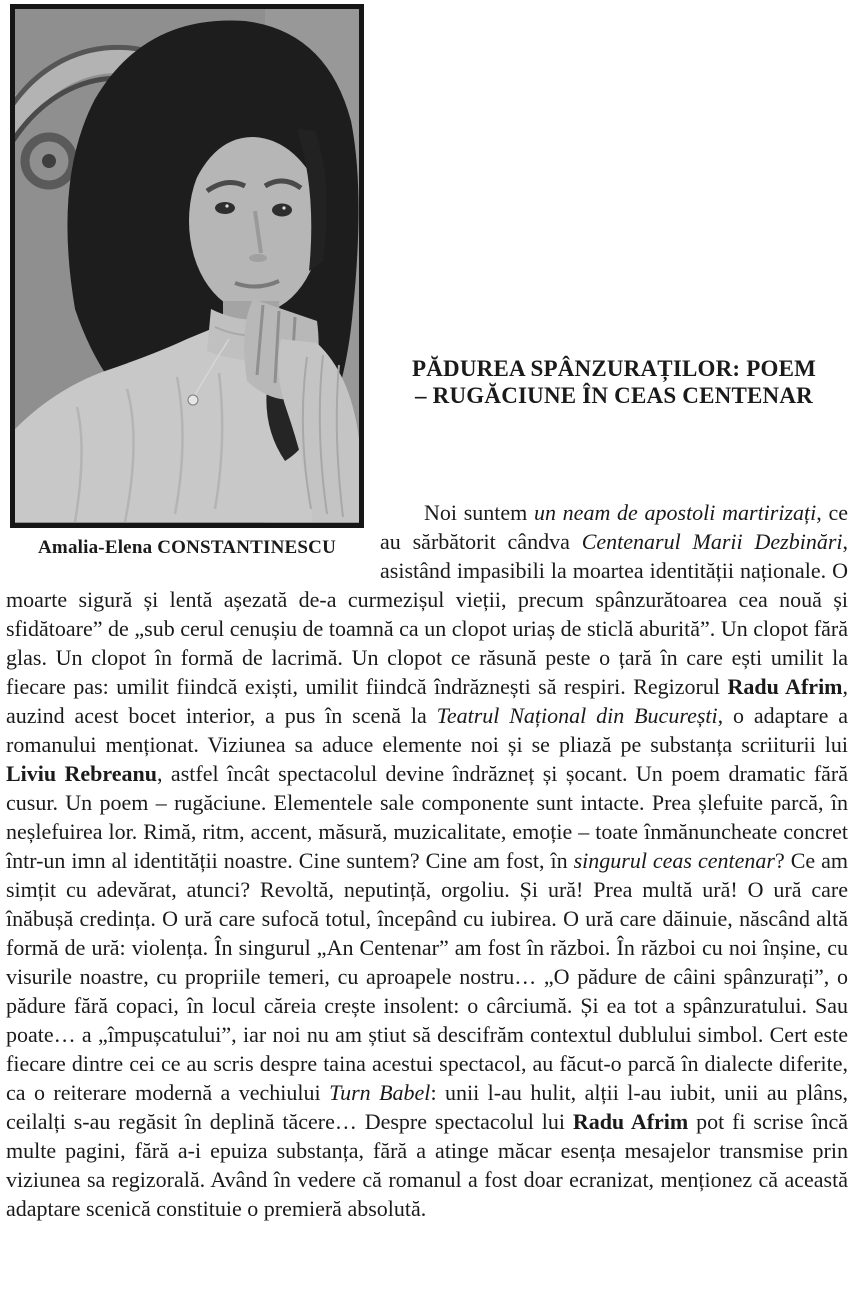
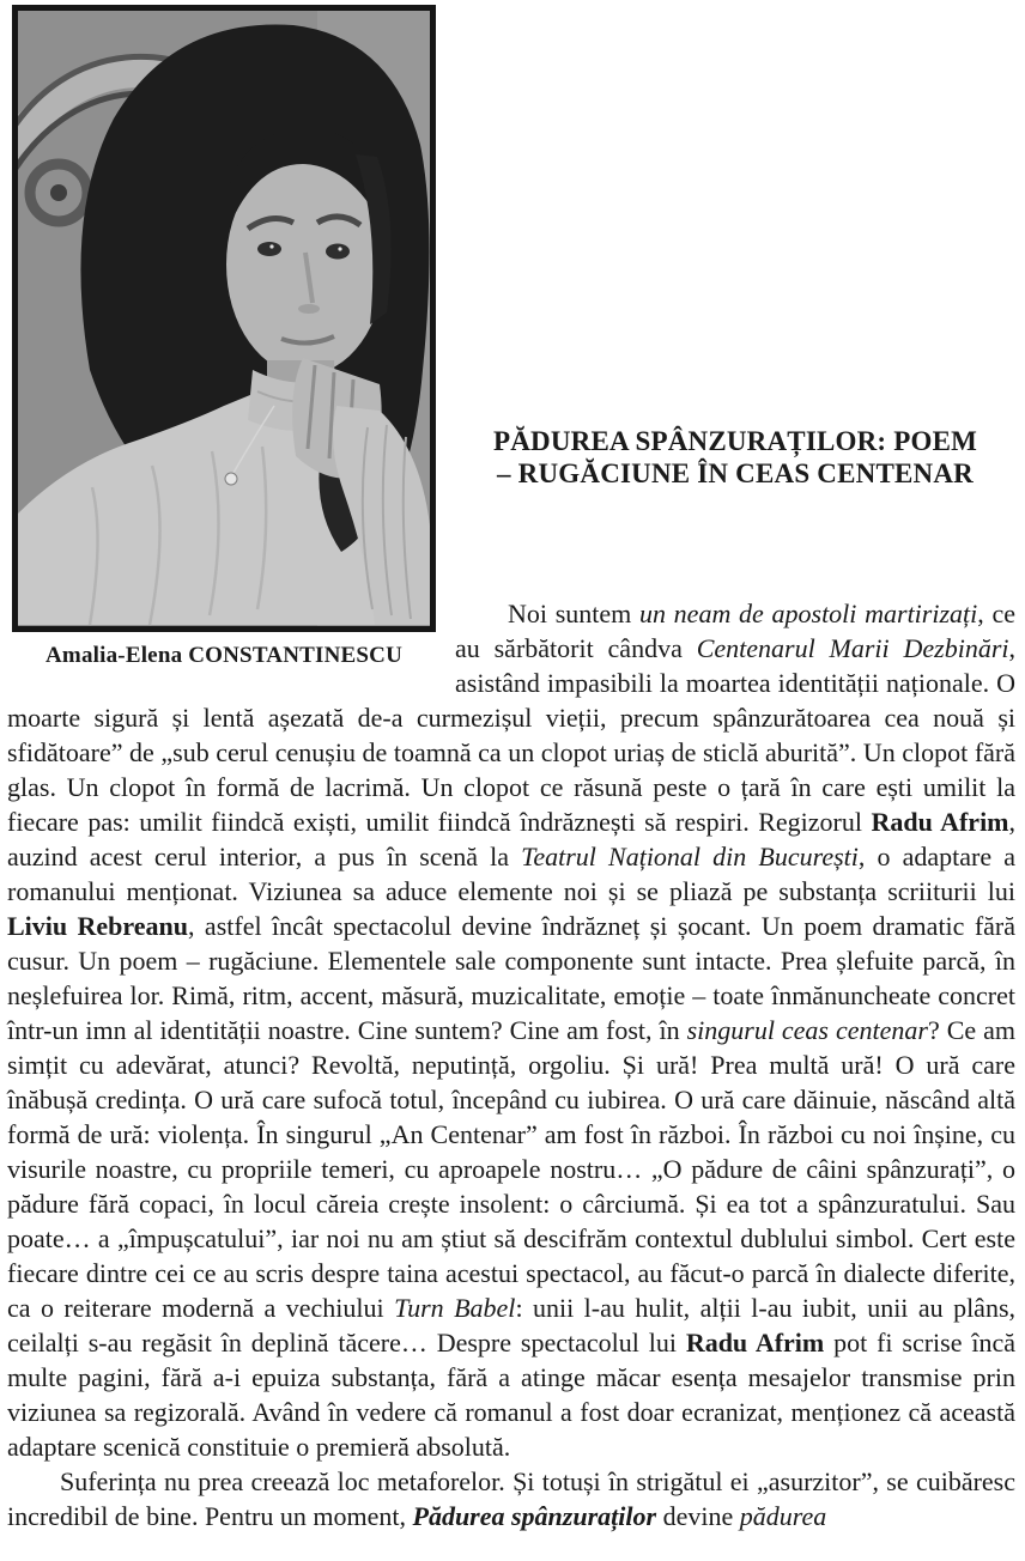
  Amalia-Elena CONSTANTINESCU
  PĂDUREA SPÂNZURAȚILOR: POEM
  – RUGĂCIUNE ÎN CEAS CENTENAR
- Noi suntem un neam de apostoli martirizați, ce au sărbătorit cândva Centenarul Marii Dezbinări, asistând impasibili la moartea identității naționale. O moarte sigură și lentă așezată de-a curmezișul vieții, precum spânzurătoarea cea nouă și sfidătoare” de „sub cerul cenușiu de toamnă ca un clopot uriaș de sticlă aburită”. Un clopot fără glas. Un clopot în formă de lacrimă. Un clopot ce răsună peste o țară în care ești umilit la fiecare pas: umilit fiindcă exiști, umilit fiindcă îndrăznești să respiri. Regizorul Radu Afrim, auzind acest bocet interior, a pus în scenă la Teatrul Național din București, o adaptare a romanului menționat. Viziunea sa aduce elemente noi și se pliază pe substanța scriiturii lui Liviu Rebreanu, astfel încât spectacolul devine îndrăzneț și șocant. Un poem dramatic fără cusur. Un poem – rugăciune. Elementele sale componente sunt intacte. Prea șlefuite parcă, în neșlefuirea lor. Rimă, ritm, accent, măsură, muzicalitate, emoție – toate înmănuncheate concret într-un imn al identității noastre. Cine suntem? Cine am fost, în singurul ceas centenar? Ce am simțit cu adevărat, atunci? Revoltă, neputință, orgoliu. Și ură! Prea multă ură! O ură care înăbușă credința. O ură care sufocă totul, începând cu iubirea. O ură care dăinuie, născând altă formă de ură: violența. În singurul „An Centenar” am fost în război. În război cu noi înșine, cu visurile noastre, cu propriile temeri, cu aproapele nostru… „O pădure de câini spânzurați”, o pădure fără copaci, în locul căreia crește insolent: o cârciumă. Și ea tot a spânzuratului. Sau poate… a „împușcatului”, iar noi nu am știut să descifrăm contextul dublului simbol. Cert este fiecare dintre cei ce au scris despre taina acestui spectacol, au făcut-o parcă în dialecte diferite, ca o reiterare modernă a vechiului Turn Babel: unii l-au hulit, alții l-au iubit, unii au plâns, ceilalți s-au regăsit în deplină tăcere… Despre spectacolul lui Radu Afrim pot fi scrise încă multe pagini, fără a-i epuiza substanța, fără a atinge măcar esența mesajelor transmise prin viziunea sa regizorală. Având în vedere că romanul a fost doar ecranizat, menționez că această adaptare scenică constituie o premieră absolută.
+ Noi suntem un neam de apostoli martirizați, ce au sărbătorit cândva Centenarul Marii Dezbinări, asistând impasibili la moartea identității naționale. O moarte sigură și lentă așezată de-a curmezișul vieții, precum spânzurătoarea cea nouă și sfidătoare” de „sub cerul cenușiu de toamnă ca un clopot uriaș de sticlă aburită”. Un clopot fără glas. Un clopot în formă de lacrimă. Un clopot ce răsună peste o țară în care ești umilit la fiecare pas: umilit fiindcă exiști, umilit fiindcă îndrăznești să respiri. Regizorul Radu Afrim, auzind acest cerul interior, a pus în scenă la Teatrul Național din București, o adaptare a romanului menționat. Viziunea sa aduce elemente noi și se pliază pe substanța scriiturii lui Liviu Rebreanu, astfel încât spectacolul devine îndrăzneț și șocant. Un poem dramatic fără cusur. Un poem – rugăciune. Elementele sale componente sunt intacte. Prea șlefuite parcă, în neșlefuirea lor. Rimă, ritm, accent, măsură, muzicalitate, emoție – toate înmănuncheate concret într-un imn al identității noastre. Cine suntem? Cine am fost, în singurul ceas centenar? Ce am simțit cu adevărat, atunci? Revoltă, neputință, orgoliu. Și ură! Prea multă ură! O ură care înăbușă credința. O ură care sufocă totul, începând cu iubirea. O ură care dăinuie, născând altă formă de ură: violența. În singurul „An Centenar” am fost în război. În război cu noi înșine, cu visurile noastre, cu propriile temeri, cu aproapele nostru… „O pădure de câini spânzurați”, o pădure fără copaci, în locul căreia crește insolent: o cârciumă. Și ea tot a spânzuratului. Sau poate… a „împușcatului”, iar noi nu am știut să descifrăm contextul dublului simbol. Cert este fiecare dintre cei ce au scris despre taina acestui spectacol, au făcut-o parcă în dialecte diferite, ca o reiterare modernă a vechiului Turn Babel: unii l-au hulit, alții l-au iubit, unii au plâns, ceilalți s-au regăsit în deplină tăcere… Despre spectacolul lui Radu Afrim pot fi scrise încă multe pagini, fără a-i epuiza substanța, fără a atinge măcar esența mesajelor transmise prin viziunea sa regizorală. Având în vedere că romanul a fost doar ecranizat, menționez că această adaptare scenică constituie o premieră absolută.
+ Suferința nu prea creează loc metaforelor. Și totuși în strigătul ei „asurzitor”, se cuibăresc incredibil de bine. Pentru un moment, Pădurea spânzuraților devine pădurea
